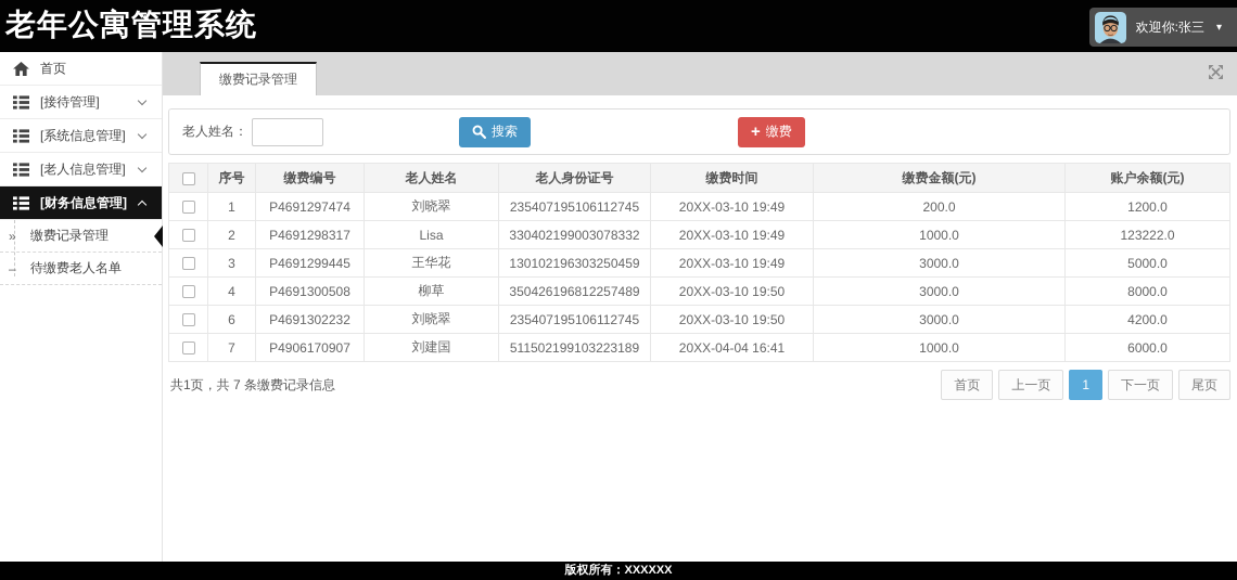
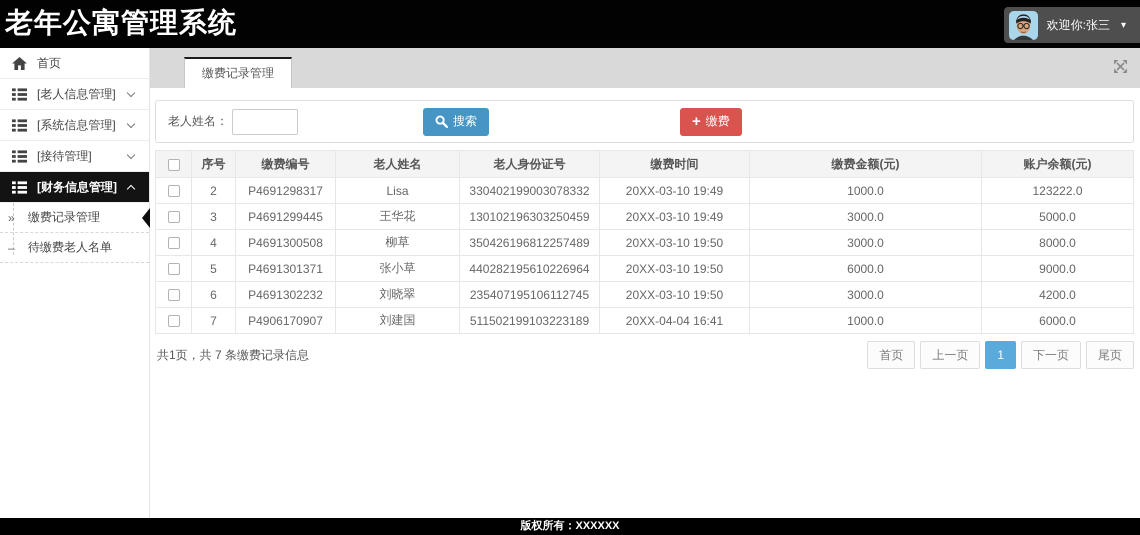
  老年公寓管理系统
  欢迎你:张三
  ▾
  首页
- [接待管理]
+ [老人信息管理]
  [系统信息管理]
- [老人信息管理]
+ [接待管理]
  [财务信息管理]
  »
  缴费记录管理
  –
  待缴费老人名单
  缴费记录管理
  老人姓名：
  搜索
  +
  缴费
  	序号	缴费编号	老人姓名	老人身份证号	缴费时间	缴费金额(元)	账户余额(元)
- 	1	P4691297474	刘晓翠	235407195106112745	20XX-03-10 19:49	200.0	1200.0
  	2	P4691298317	Lisa	330402199003078332	20XX-03-10 19:49	1000.0	123222.0
  	3	P4691299445	王华花	130102196303250459	20XX-03-10 19:49	3000.0	5000.0
  	4	P4691300508	柳草	350426196812257489	20XX-03-10 19:50	3000.0	8000.0
+ 	5	P4691301371	张小草	440282195610226964	20XX-03-10 19:50	6000.0	9000.0
  	6	P4691302232	刘晓翠	235407195106112745	20XX-03-10 19:50	3000.0	4200.0
  	7	P4906170907	刘建国	511502199103223189	20XX-04-04 16:41	1000.0	6000.0
  共1页，共 7 条缴费记录信息
  首页
  上一页
  1
  下一页
  尾页
  版权所有：XXXXXX
